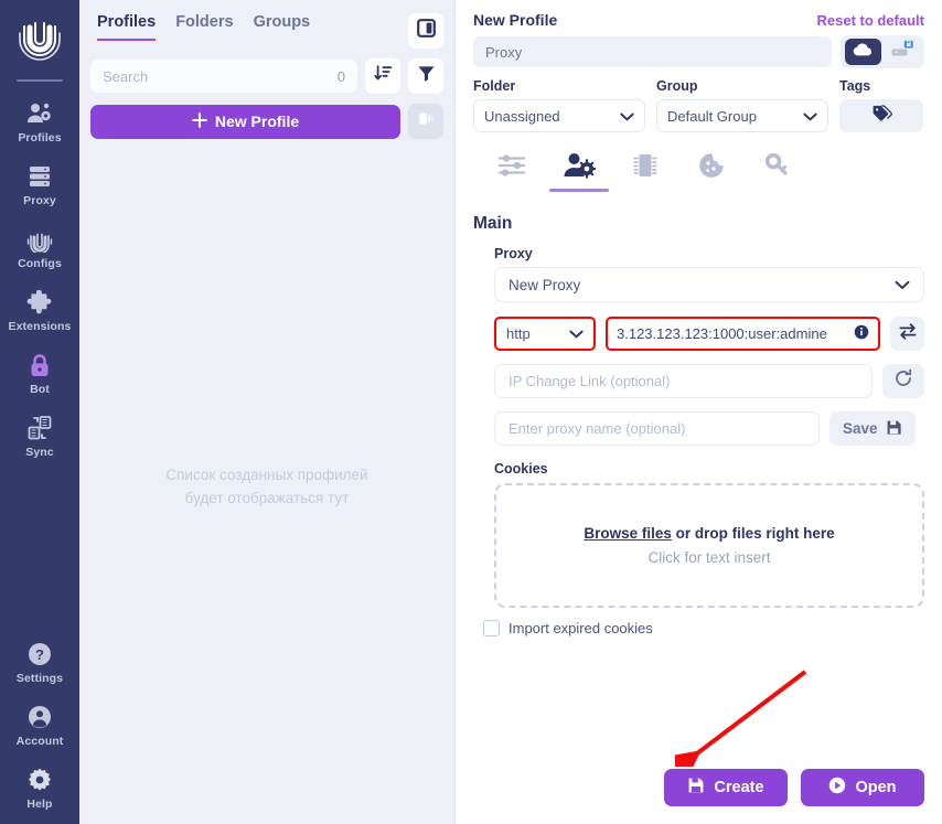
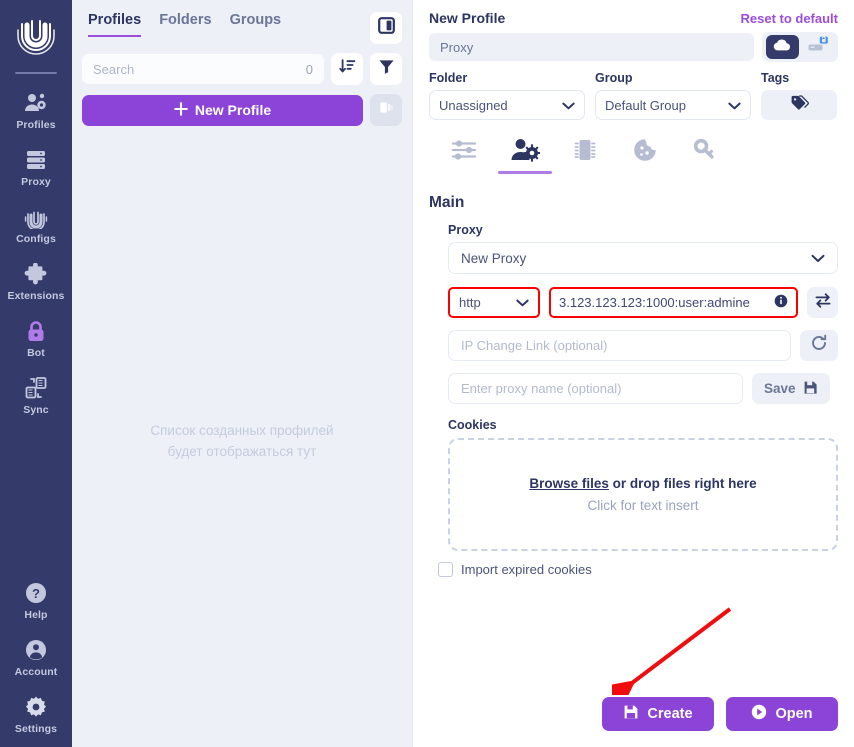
  Profiles
  Proxy
  Configs
  Extensions
  Bot
  Sync
  ?
- Settings
+ Help
  Account
- Help
+ Settings
  Profiles
  Folders
  Groups
  Search
  0
  New Profile
  Список созданных профилей
  будет отображаться тут
  New Profile
  Reset to default
  Proxy
  Folder
  Unassigned
  Group
  Default Group
  Tags
  Main
  Proxy
  New Proxy
  http
  3.123.123.123:1000:user:admine
  IP Change Link (optional)
  Enter proxy name (optional)
  Save
  Cookies
  Browse files or drop files right here
  Click for text insert
  Import expired cookies
  Create
  Open
